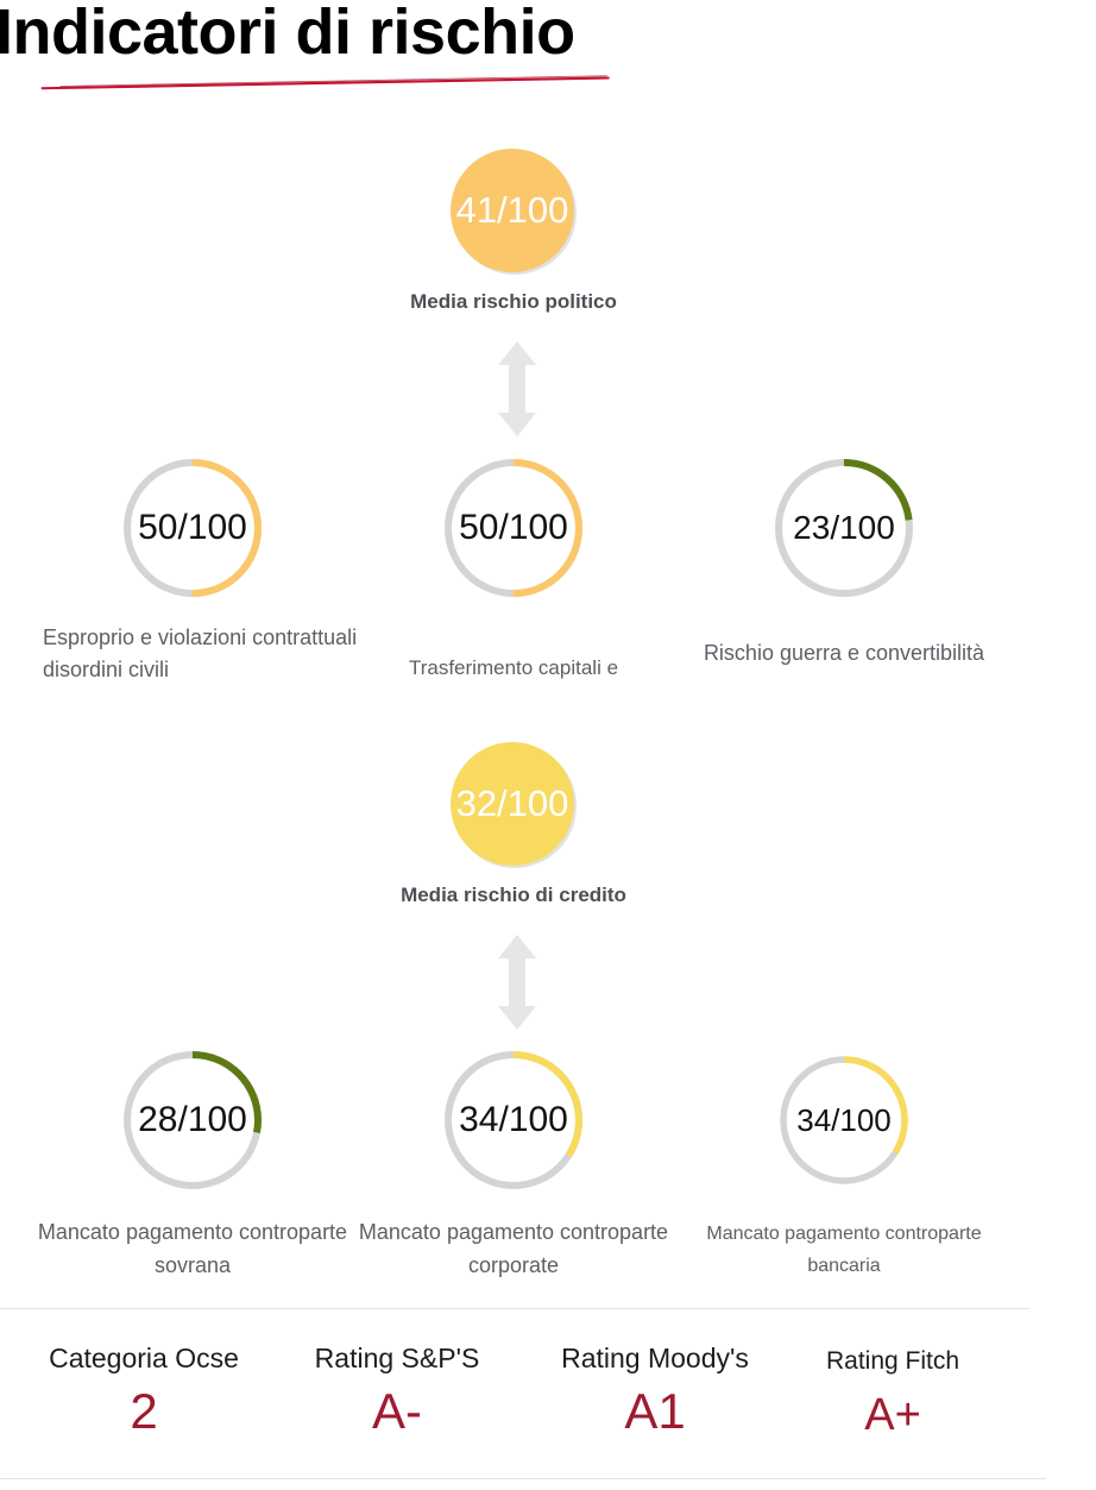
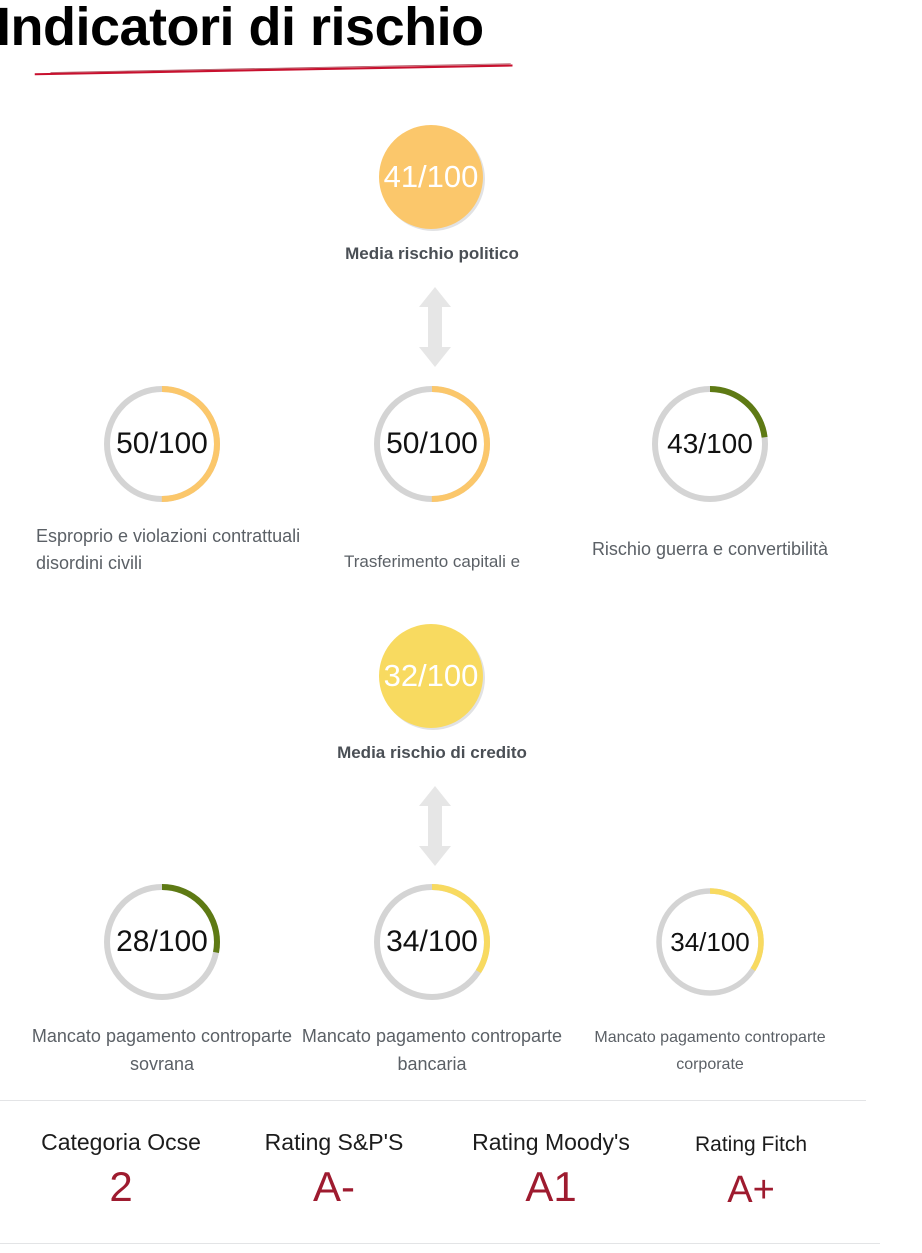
  Indicatori di rischio
  41/100
  Media rischio politico
  50/100
  Esproprio e violazioni contrattuali disordini civili
  50/100
  Trasferimento capitali e
- 23/100
+ 43/100
  Rischio guerra e convertibilità
  32/100
  Media rischio di credito
  28/100
  Mancato pagamento controparte
  sovrana
  34/100
  Mancato pagamento controparte
- corporate
+ bancaria
  34/100
  Mancato pagamento controparte
- bancaria
+ corporate
  Categoria Ocse
  2
  Rating S&P'S
  A-
  Rating Moody's
  A1
  Rating Fitch
  A+
